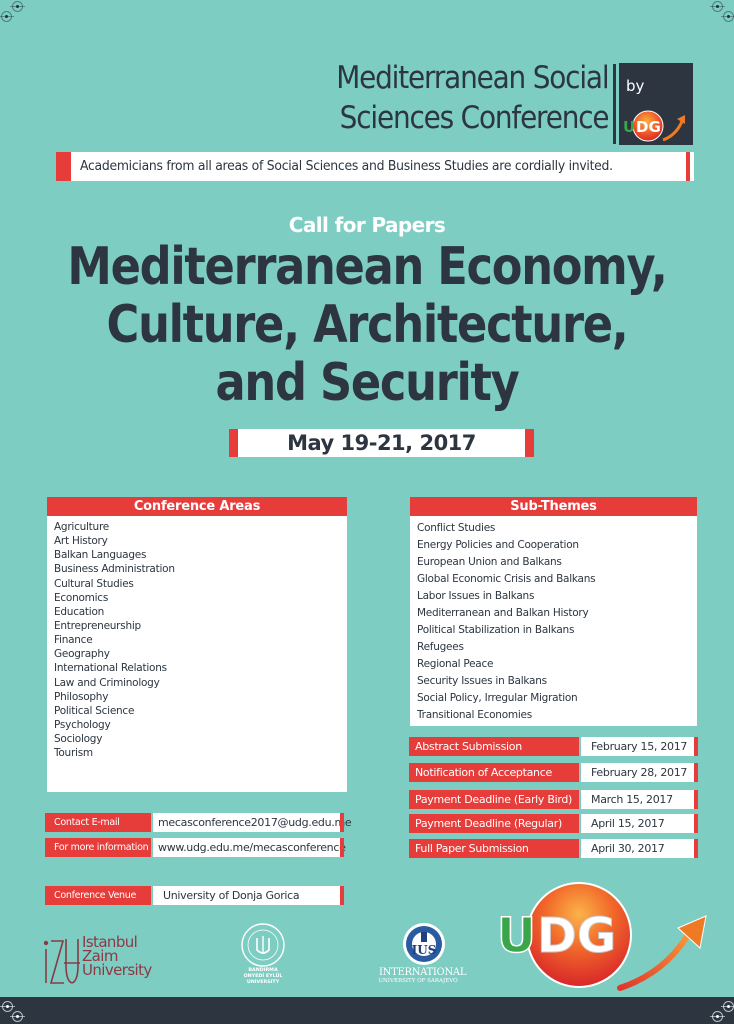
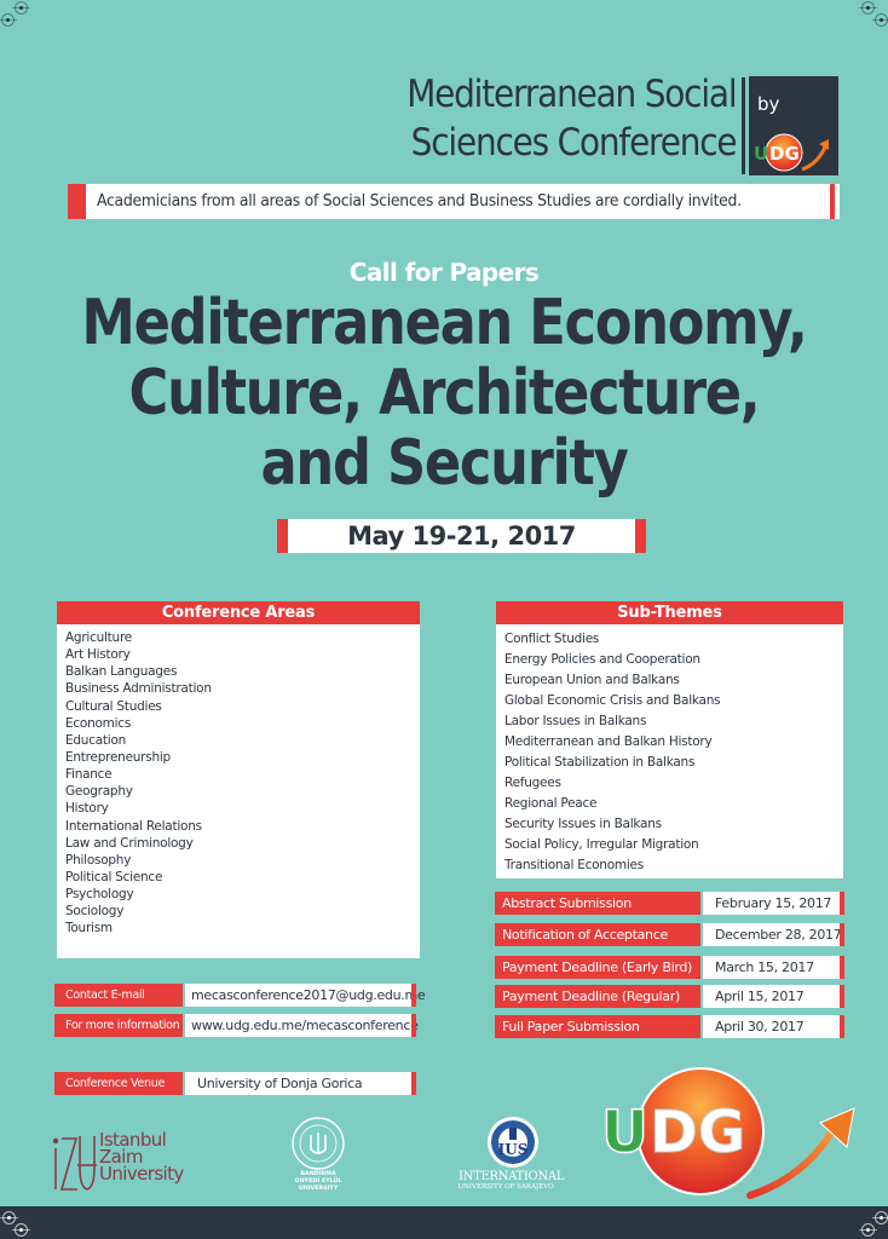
  Mediterranean Social
  Sciences Conference
  by
  U
  DG
  Academicians from all areas of Social Sciences and Business Studies are cordially invited.
  Call for Papers
  Mediterranean Economy,
  Culture, Architecture,
  and Security
  May 19-21, 2017
  Conference Areas
  Agriculture
  Art History
  Balkan Languages
  Business Administration
  Cultural Studies
  Economics
  Education
  Entrepreneurship
  Finance
  Geography
+ History
  International Relations
  Law and Criminology
  Philosophy
  Political Science
  Psychology
  Sociology
  Tourism
  Sub-Themes
  Conflict Studies
  Energy Policies and Cooperation
  European Union and Balkans
  Global Economic Crisis and Balkans
  Labor Issues in Balkans
  Mediterranean and Balkan History
  Political Stabilization in Balkans
  Refugees
  Regional Peace
  Security Issues in Balkans
  Social Policy, Irregular Migration
  Transitional Economies
  Abstract Submission
  February 15, 2017
  Notification of Acceptance
- February 28, 2017
+ December 28, 2017
  Payment Deadline (Early Bird)
  March 15, 2017
  Payment Deadline (Regular)
  April 15, 2017
  Full Paper Submission
  April 30, 2017
  Contact E-mail
  mecasconference2017@udg.edu.e
  For more information
  www.udg.edu.me/mecasconferenc
  Conference Venue
  University of Donja Gorica
  Istanbul
  Zaim
  University
  IUS
  INTERNATIONAL
  U
  DG
